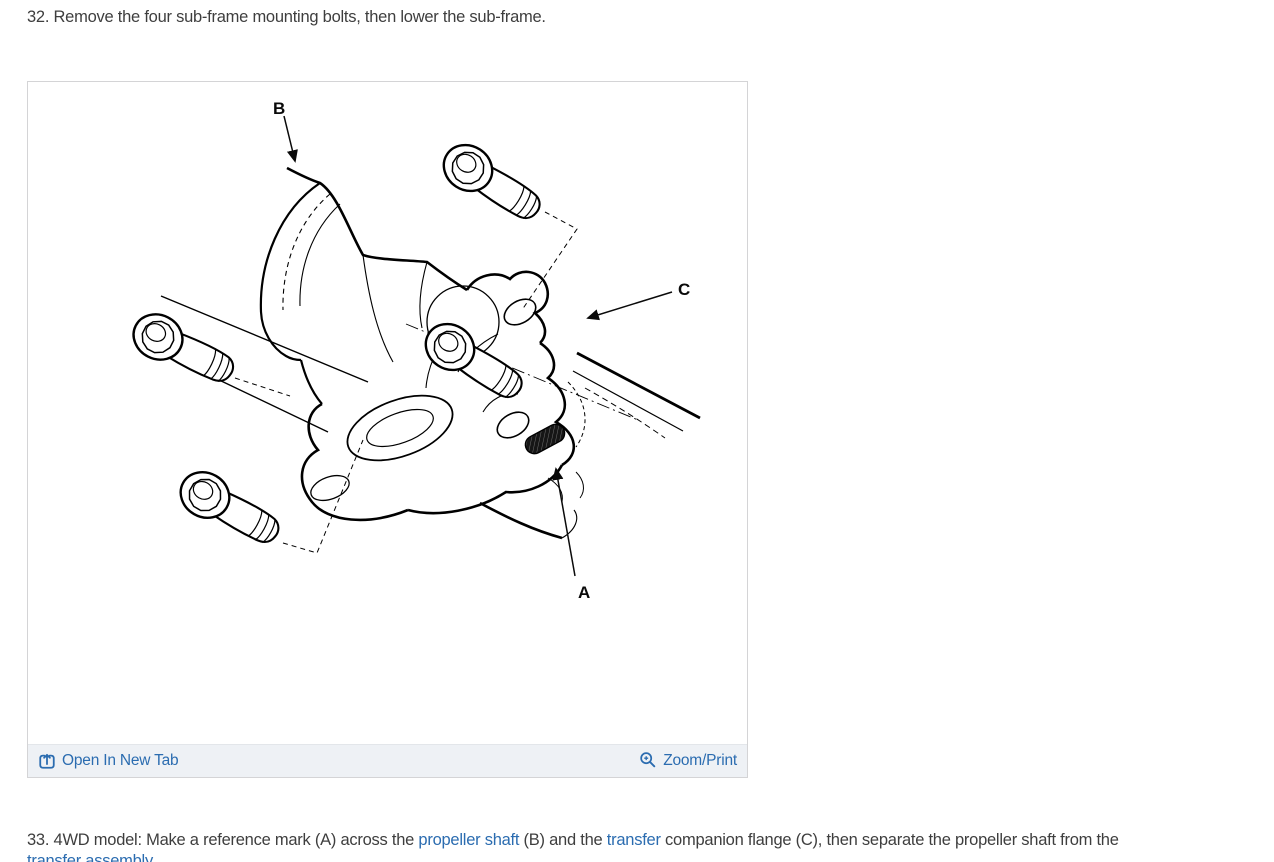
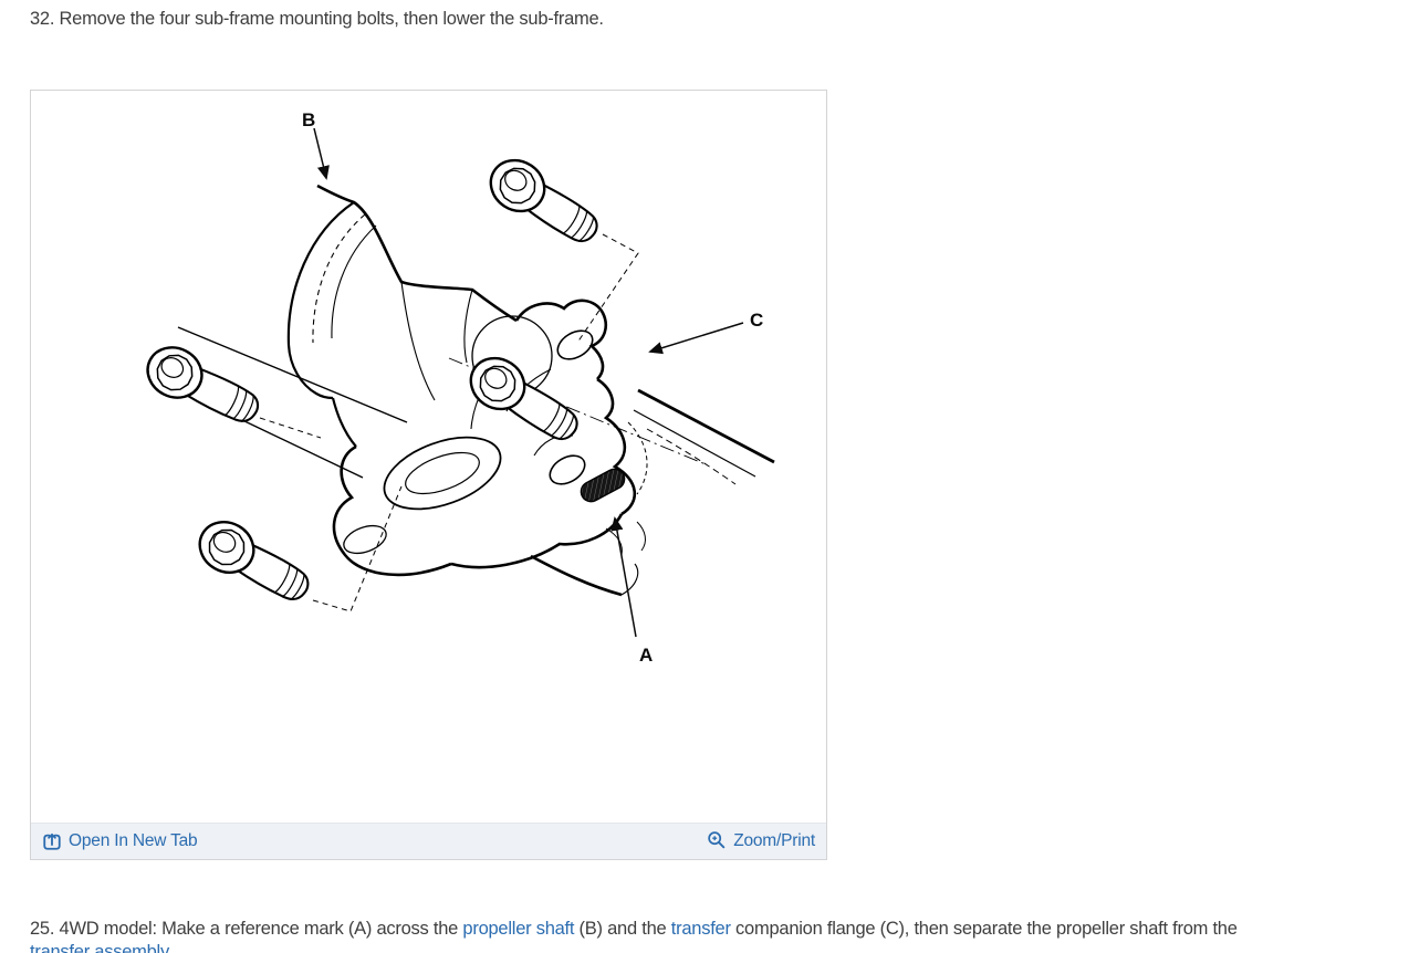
  32. Remove the four sub-frame mounting bolts, then lower the sub-frame.
  B
  C
  A
  Open In New Tab
  Zoom/Print
- 33. 4WD model: Make a reference mark (A) across the propeller shaft (B) and the transfer companion flange (C), then separate the propeller shaft from the
+ 25. 4WD model: Make a reference mark (A) across the propeller shaft (B) and the transfer companion flange (C), then separate the propeller shaft from the
  transfer assembly
